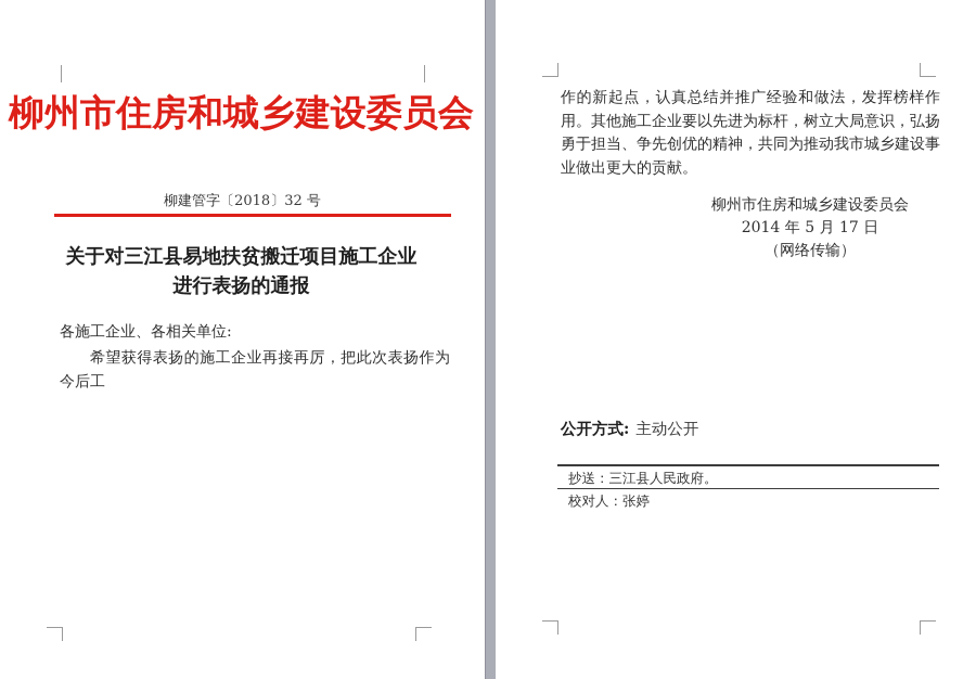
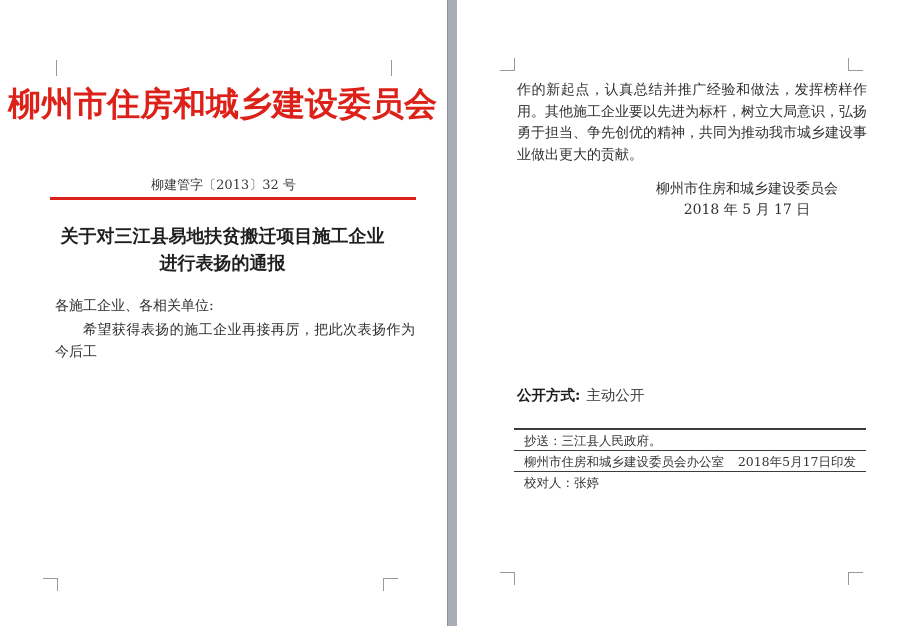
  柳州市住房和城乡建设委员会
- 柳建管字〔2018〕32 号
+ 柳建管字〔2013〕32 号
  关于对三江县易地扶贫搬迁项目施工企业
  进行表扬的通报
  各施工企业、各相关单位:
  希望获得表扬的施工企业再接再厉，把此次表扬作为今后工
  作的新起点，认真总结并推广经验和做法，发挥榜样作用。其他施工企业要以先进为标杆，树立大局意识，弘扬勇于担当、争先创优的精神，共同为推动我市城乡建设事业做出更大的贡献。
  柳州市住房和城乡建设委员会
- 2014 年 5 月 17 日
+ 2018 年 5 月 17 日
- （网络传输）
  公开方式: 主动公开
  抄送：三江县人民政府。
+ 柳州市住房和城乡建设委员会办公室
+ 2018年5月17日印发
  校对人：张婷
